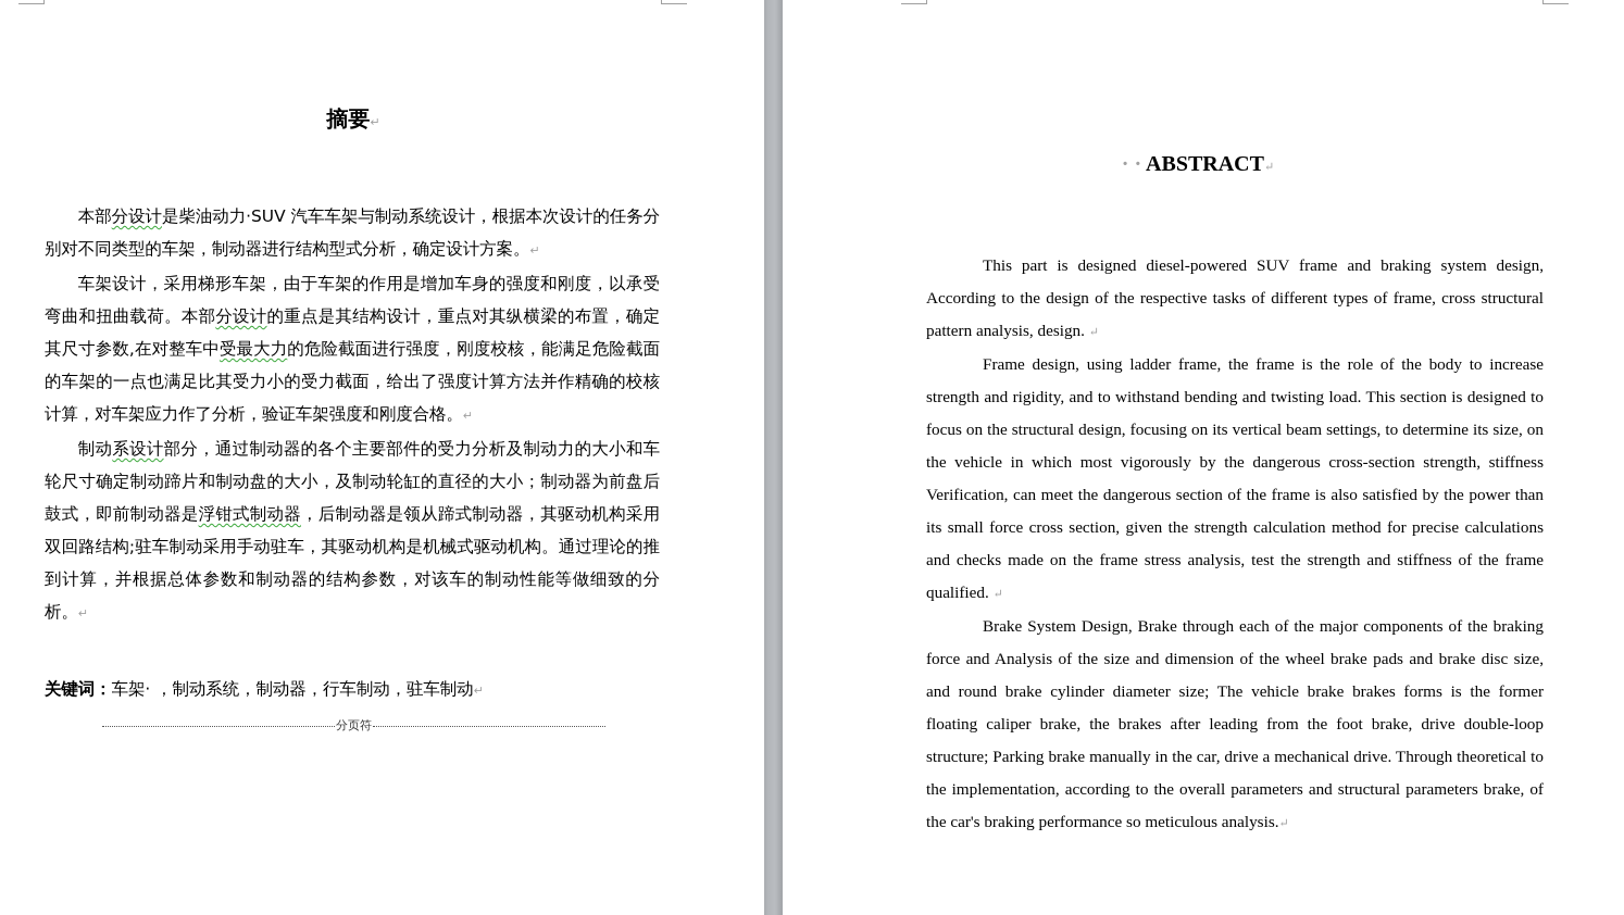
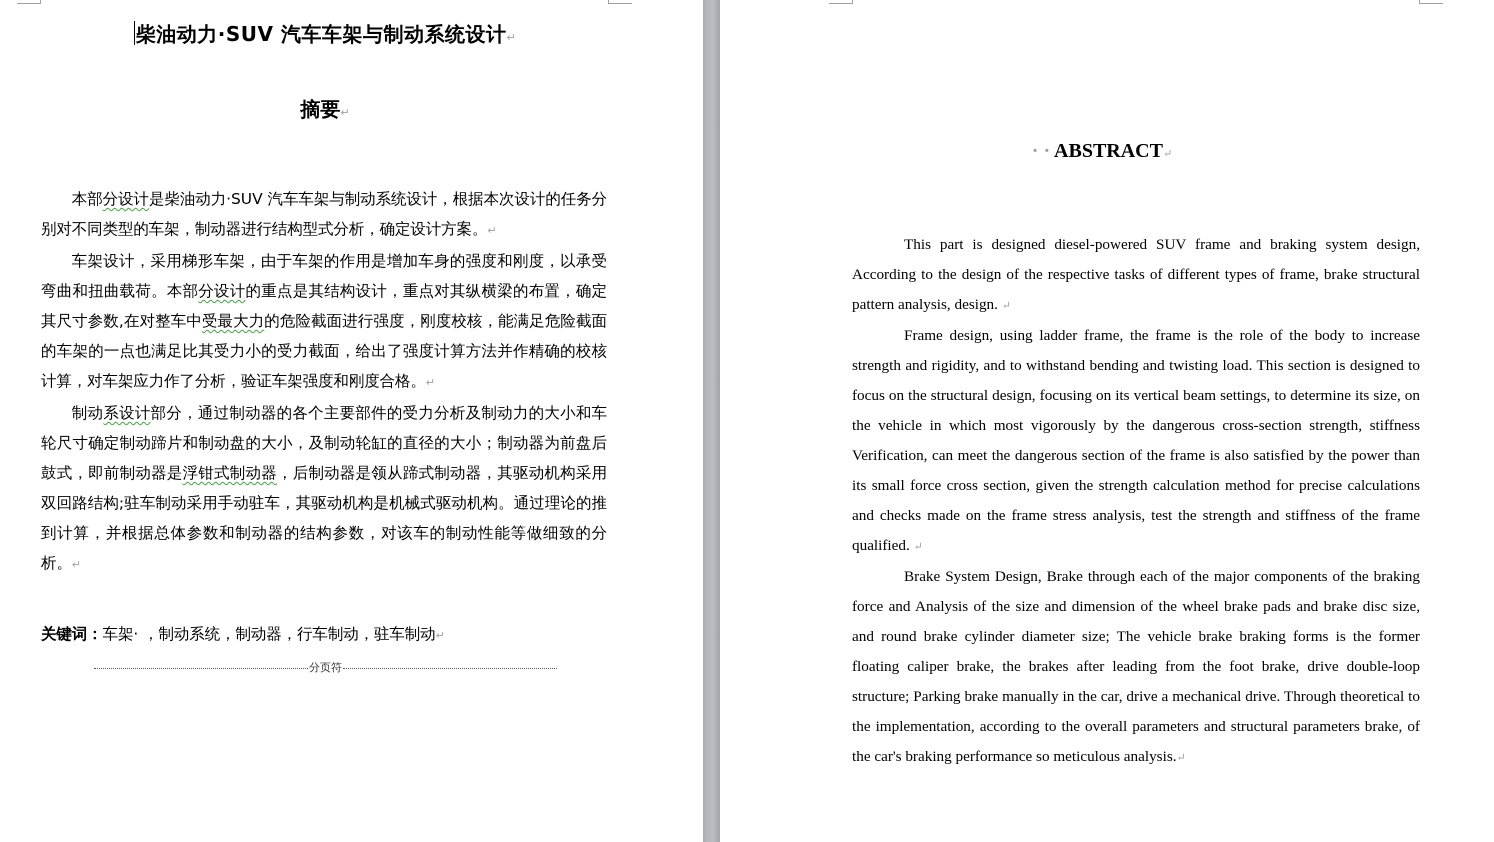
+ 柴油动力·SUV 汽车车架与制动系统设计↵
  摘要↵
  本部分设计是柴油动力·SUV 汽车车架与制动系统设计，根据本次设计的任务分别对不同类型的车架，制动器进行结构型式分析，确定设计方案。↵
  车架设计，采用梯形车架，由于车架的作用是增加车身的强度和刚度，以承受弯曲和扭曲载荷。本部分设计的重点是其结构设计，重点对其纵横梁的布置，确定其尺寸参数,在对整车中受最大力的危险截面进行强度，刚度校核，能满足危险截面的车架的一点也满足比其受力小的受力截面，给出了强度计算方法并作精确的校核计算，对车架应力作了分析，验证车架强度和刚度合格。↵
  制动系设计部分，通过制动器的各个主要部件的受力分析及制动力的大小和车轮尺寸确定制动蹄片和制动盘的大小，及制动轮缸的直径的大小；制动器为前盘后鼓式，即前制动器是浮钳式制动器，后制动器是领从蹄式制动器，其驱动机构采用双回路结构;驻车制动采用手动驻车，其驱动机构是机械式驱动机构。通过理论的推到计算，并根据总体参数和制动器的结构参数，对该车的制动性能等做细致的分析。↵
  关键词：车架· ，制动系统，制动器，行车制动，驻车制动↵
  分页符
  · · ABSTRACT↵
- This part is designed diesel-powered SUV frame and braking system design, According to the design of the respective tasks of different types of frame, cross structural pattern analysis, design. ↵
+ This part is designed diesel-powered SUV frame and braking system design, According to the design of the respective tasks of different types of frame, brake structural pattern analysis, design. ↵
  Frame design, using ladder frame, the frame is the role of the body to increase strength and rigidity, and to withstand bending and twisting load. This section is designed to focus on the structural design, focusing on its vertical beam settings, to determine its size, on the vehicle in which most vigorously by the dangerous cross-section strength, stiffness Verification, can meet the dangerous section of the frame is also satisfied by the power than its small force cross section, given the strength calculation method for precise calculations and checks made on the frame stress analysis, test the strength and stiffness of the frame qualified. ↵
- Brake System Design, Brake through each of the major components of the braking force and Analysis of the size and dimension of the wheel brake pads and brake disc size, and round brake cylinder diameter size; The vehicle brake brakes forms is the former floating caliper brake, the brakes after leading from the foot brake, drive double-loop structure; Parking brake manually in the car, drive a mechanical drive. Through theoretical to the implementation, according to the overall parameters and structural parameters brake, of the car's braking performance so meticulous analysis.↵
+ Brake System Design, Brake through each of the major components of the braking force and Analysis of the size and dimension of the wheel brake pads and brake disc size, and round brake cylinder diameter size; The vehicle brake braking forms is the former floating caliper brake, the brakes after leading from the foot brake, drive double-loop structure; Parking brake manually in the car, drive a mechanical drive. Through theoretical to the implementation, according to the overall parameters and structural parameters brake, of the car's braking performance so meticulous analysis.↵
